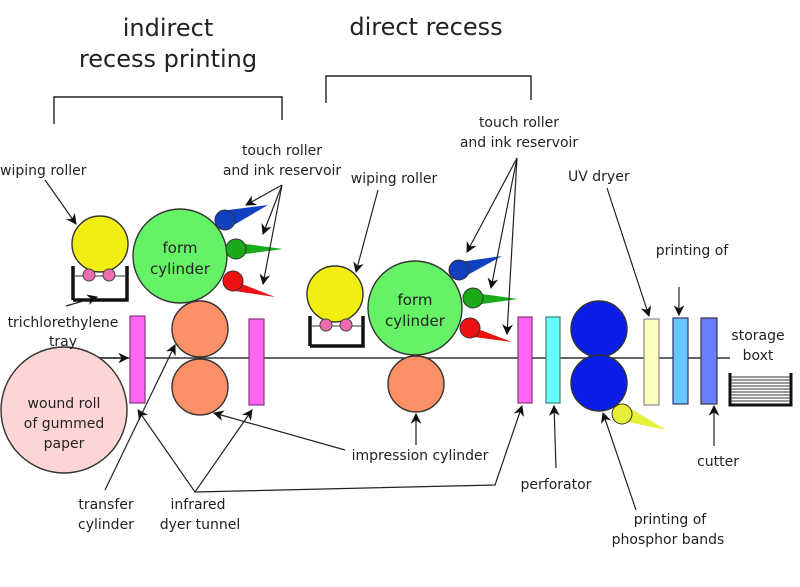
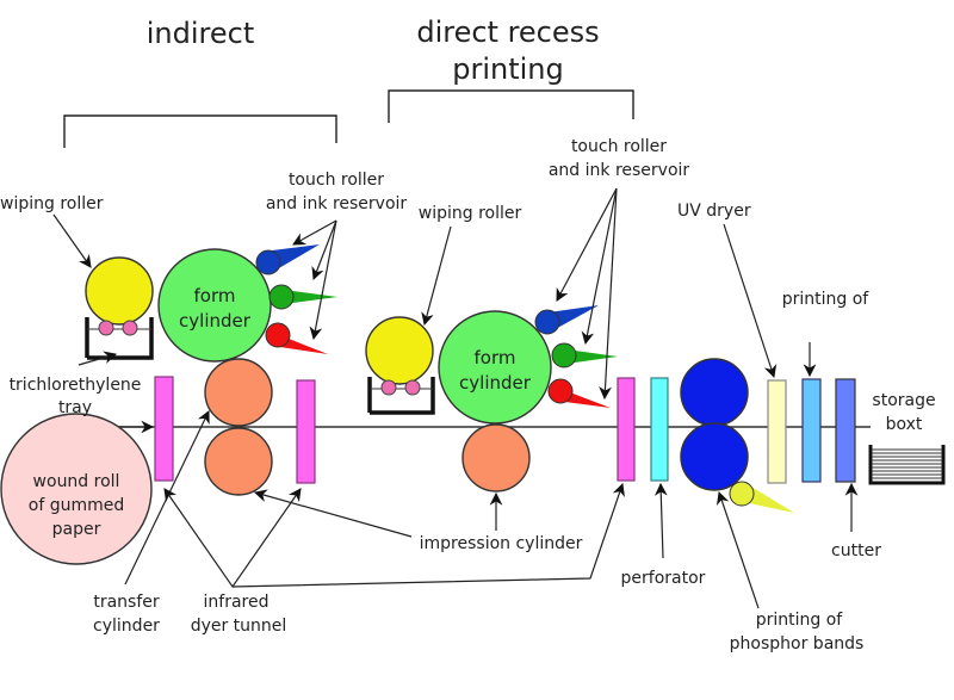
  indirect
- recess printing
  direct recess
+ printing
  wound roll
  of gummed
  paper
  form
  cylinder
  form
  cylinder
  storage
  boxt
  wiping roller
  touch roller
  and ink reservoir
  wiping roller
  touch roller
  and ink reservoir
  UV dryer
  printing of
  trichlorethylene
  tray
  transfer
  cylinder
  infrared
  dyer tunnel
  impression cylinder
  perforator
  cutter
  printing of
  phosphor bands
